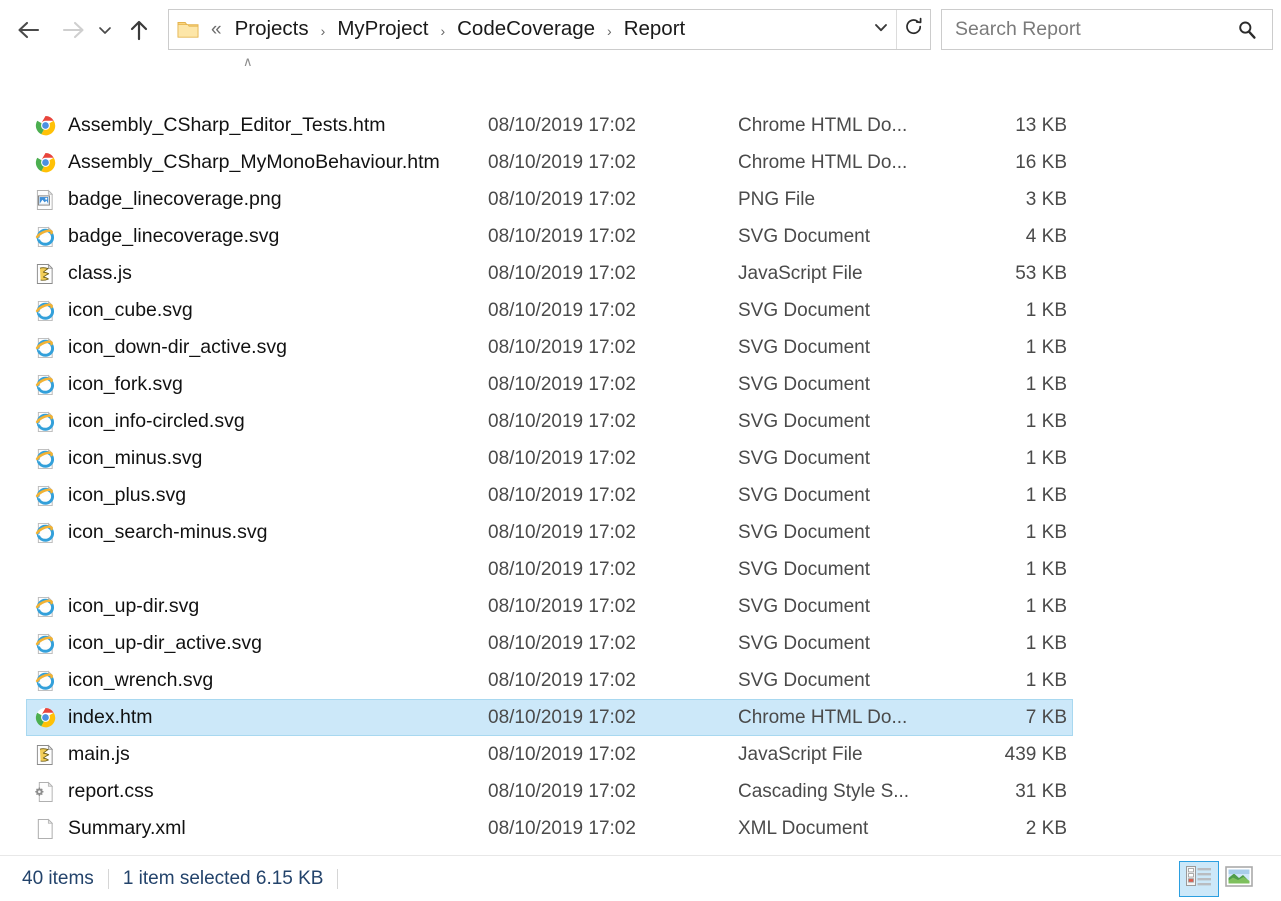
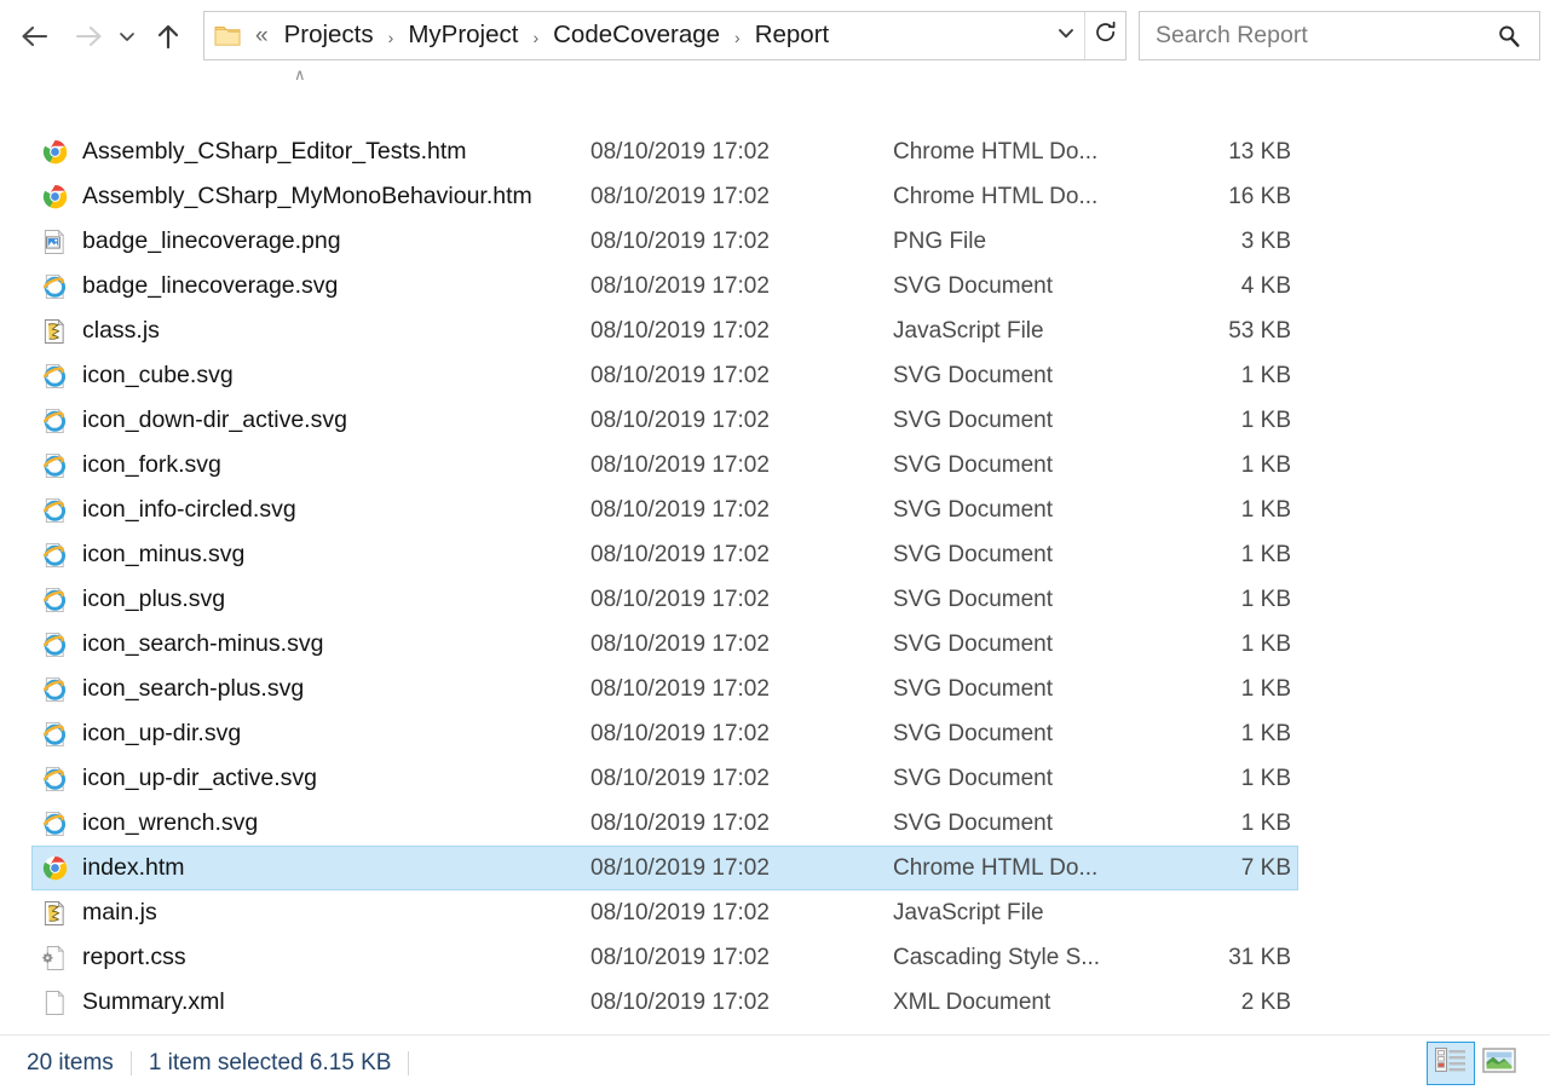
  «
  Projects
  ›
  MyProject
  ›
  CodeCoverage
  ›
  Report
  Search Report
  ∧
  Assembly_CSharp_Editor_Tests.htm
  08/10/2019 17:02
  Chrome HTML Do...
  13 KB
  Assembly_CSharp_MyMonoBehaviour.htm
  08/10/2019 17:02
  Chrome HTML Do...
  16 KB
  badge_linecoverage.png
  08/10/2019 17:02
  PNG File
  3 KB
  badge_linecoverage.svg
  08/10/2019 17:02
  SVG Document
  4 KB
  class.js
  08/10/2019 17:02
  JavaScript File
  53 KB
  icon_cube.svg
  08/10/2019 17:02
  SVG Document
  1 KB
  icon_down-dir_active.svg
  08/10/2019 17:02
  SVG Document
  1 KB
  icon_fork.svg
  08/10/2019 17:02
  SVG Document
  1 KB
  icon_info-circled.svg
  08/10/2019 17:02
  SVG Document
  1 KB
  icon_minus.svg
  08/10/2019 17:02
  SVG Document
  1 KB
  icon_plus.svg
  08/10/2019 17:02
  SVG Document
  1 KB
  icon_search-minus.svg
  08/10/2019 17:02
  SVG Document
  1 KB
+ icon_search-plus.svg
  08/10/2019 17:02
  SVG Document
  1 KB
  icon_up-dir.svg
  08/10/2019 17:02
  SVG Document
  1 KB
  icon_up-dir_active.svg
  08/10/2019 17:02
  SVG Document
  1 KB
  icon_wrench.svg
  08/10/2019 17:02
  SVG Document
  1 KB
  index.htm
  08/10/2019 17:02
  Chrome HTML Do...
  7 KB
  main.js
  08/10/2019 17:02
  JavaScript File
- 439 KB
  report.css
  08/10/2019 17:02
  Cascading Style S...
  31 KB
  Summary.xml
  08/10/2019 17:02
  XML Document
  2 KB
- 40 items
+ 20 items
  1 item selected 6.15 KB
